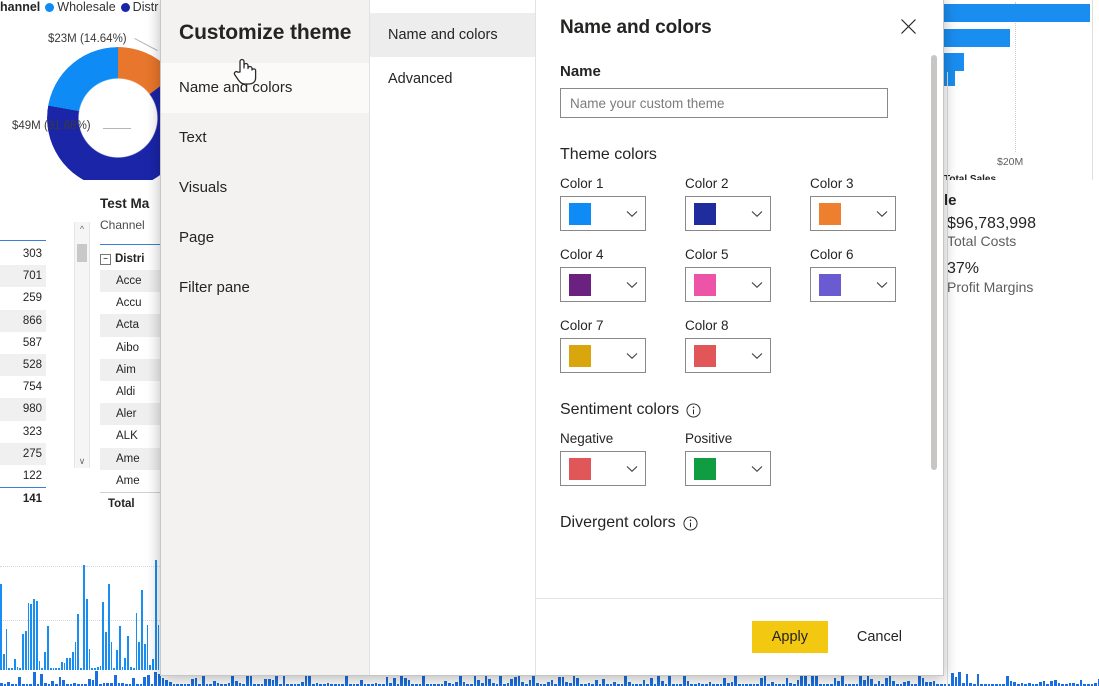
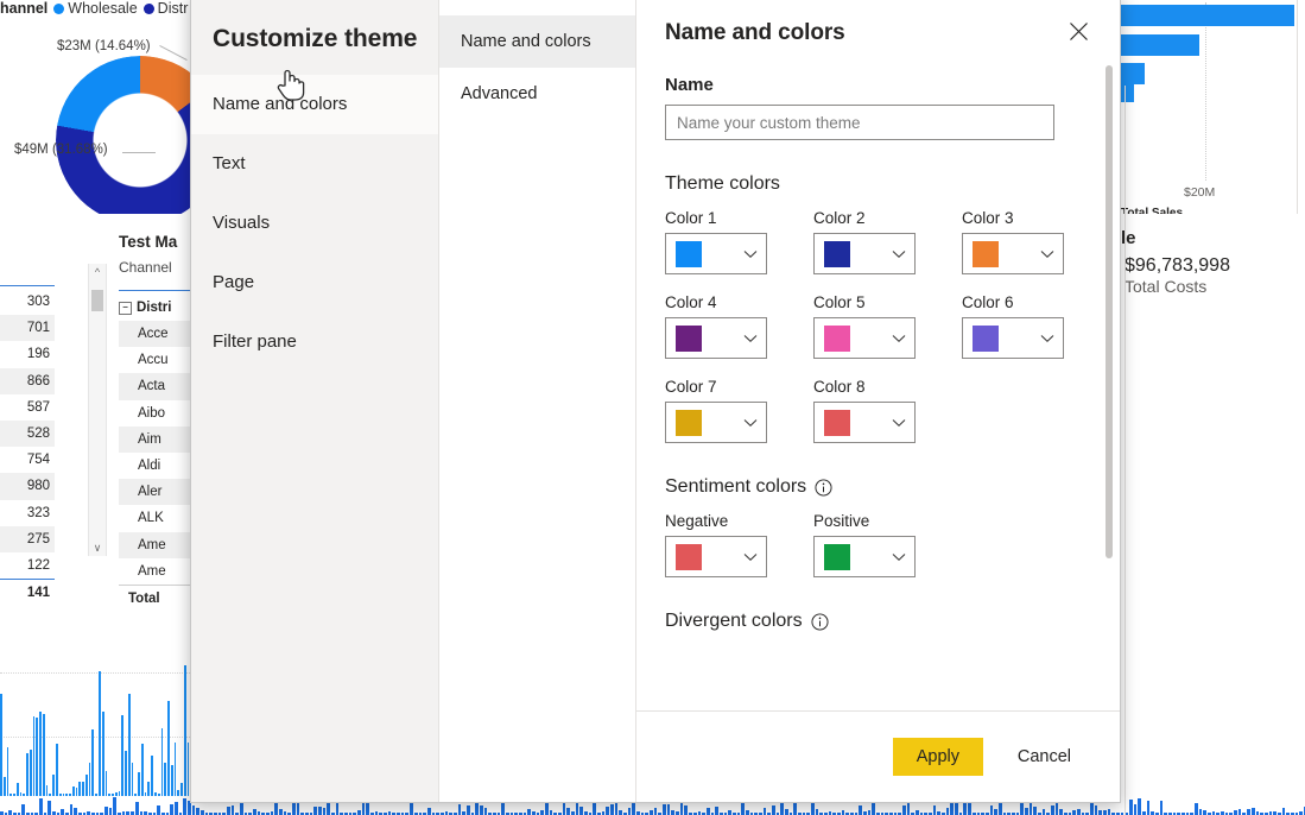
  hannel
  Wholesale
  Distr
  $23M (14.64%)
  $49M (31.68%)
  303
  701
- 259
+ 196
  866
  587
  528
  754
  980
  323
  275
  122
  141
  ^
  ∨
  Test Ma
  Channel
  −
  Distri
  Acce
  Accu
  Acta
  Aibo
  Aim
  Aldi
  Aler
  ALK
  Ame
  Ame
  Total
  $20M
  otal Sales
  $96,783,998
  Total Costs
- 37%
- Profit Margins
  Customize theme
  Name and colors
  Text
  Visuals
  Page
  Filter pane
  Name and colors
  Advanced
  Name and colors
  Name
  Name your custom theme
  Theme colors
  Color 1
  Color 2
  Color 3
  Color 4
  Color 5
  Color 6
  Color 7
  Color 8
  Sentiment colors
  Negative
  Positive
  Divergent colors
  Apply
  Cancel
